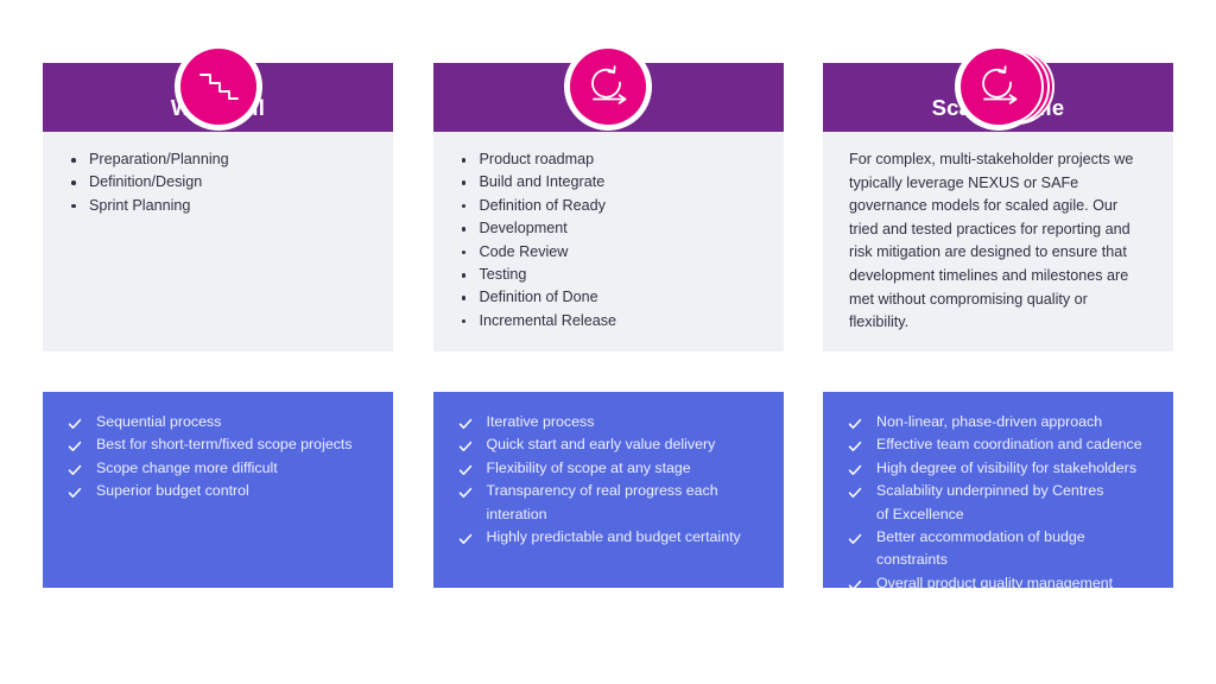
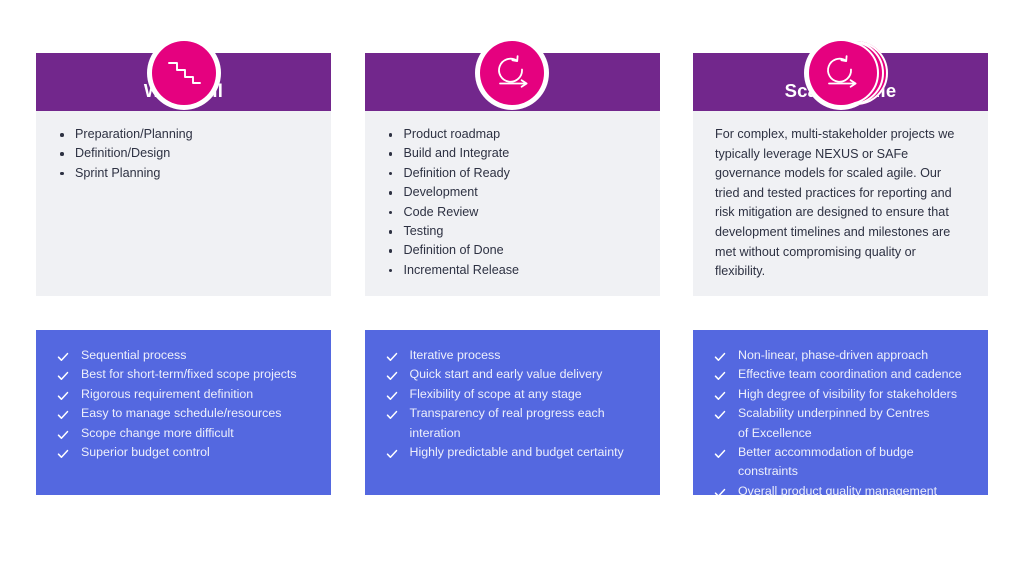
  Preparation/Planning
  Definition/Design
  Sprint Planning
  Sequential process
  Best for short-term/fixed scope projects
+ Rigorous requirement definition
+ Easy to manage schedule/resources
  Scope change more difficult
  Superior budget control
  Product roadmap
  Build and Integrate
  Definition of Ready
  Development
  Code Review
  Testing
  Definition of Done
  Incremental Release
  Iterative process
  Quick start and early value delivery
  Flexibility of scope at any stage
  Transparency of real progress each interation
  Highly predictable and budget certainty
  For complex, multi-stakeholder projects we typically leverage NEXUS or SAFe governance models for scaled agile. Our tried and tested practices for reporting and risk mitigation are designed to ensure that development timelines and milestones are met without compromising quality or flexibility.
  Non-linear, phase-driven approach
  Effective team coordination and cadence
  High degree of visibility for stakeholders
  Scalability underpinned by Centres
  of Excellence
  Better accommodation of budge constraints
  Overall product quality management
